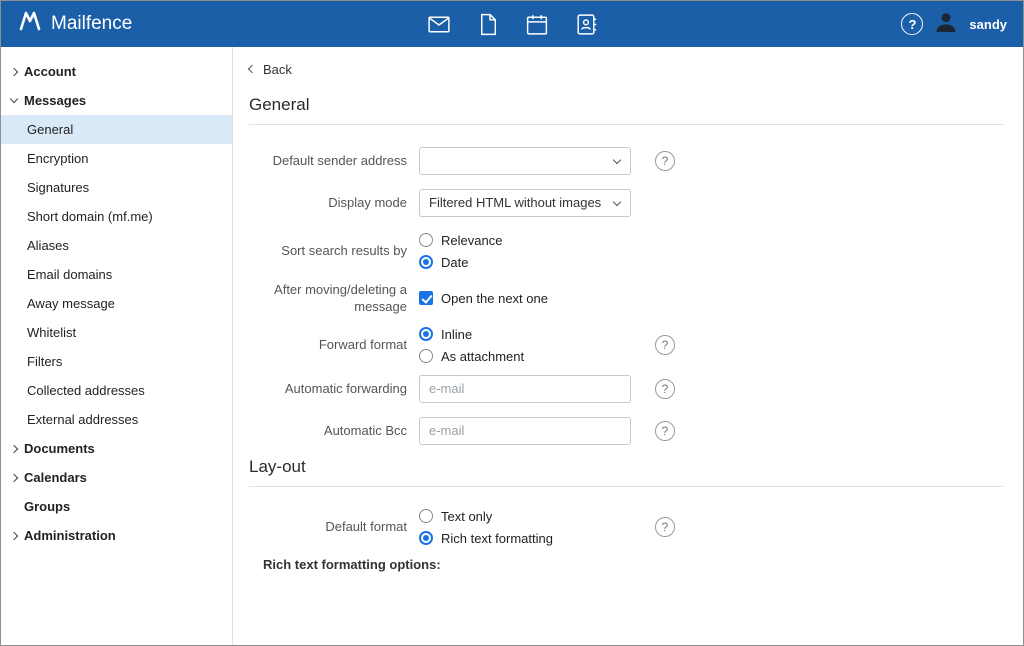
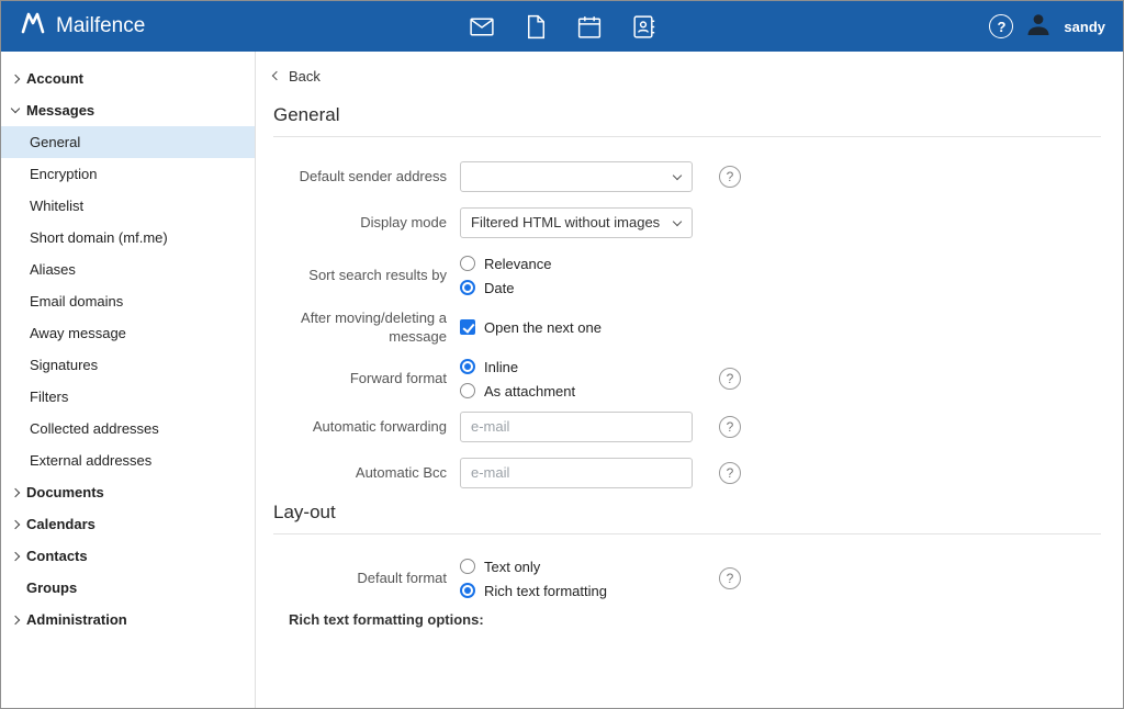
  Mailfence
  ?
  sandy
  Account
  Messages
  General
  Encryption
- Signatures
+ Whitelist
  Short domain (mf.me)
  Aliases
  Email domains
  Away message
- Whitelist
+ Signatures
  Filters
  Collected addresses
  External addresses
  Documents
  Calendars
+ Contacts
  Groups
  Administration
  Back
  General
  Default sender address
  ?
  Display mode
  Filtered HTML without images
  Sort search results by
  Relevance
  Date
  After moving/deleting a message
  Open the next one
  Forward format
  Inline
  As attachment
  ?
  Automatic forwarding
  e-mail
  ?
  Automatic Bcc
  e-mail
  ?
  Lay-out
  Default format
  Text only
  Rich text formatting
  ?
  Rich text formatting options:
